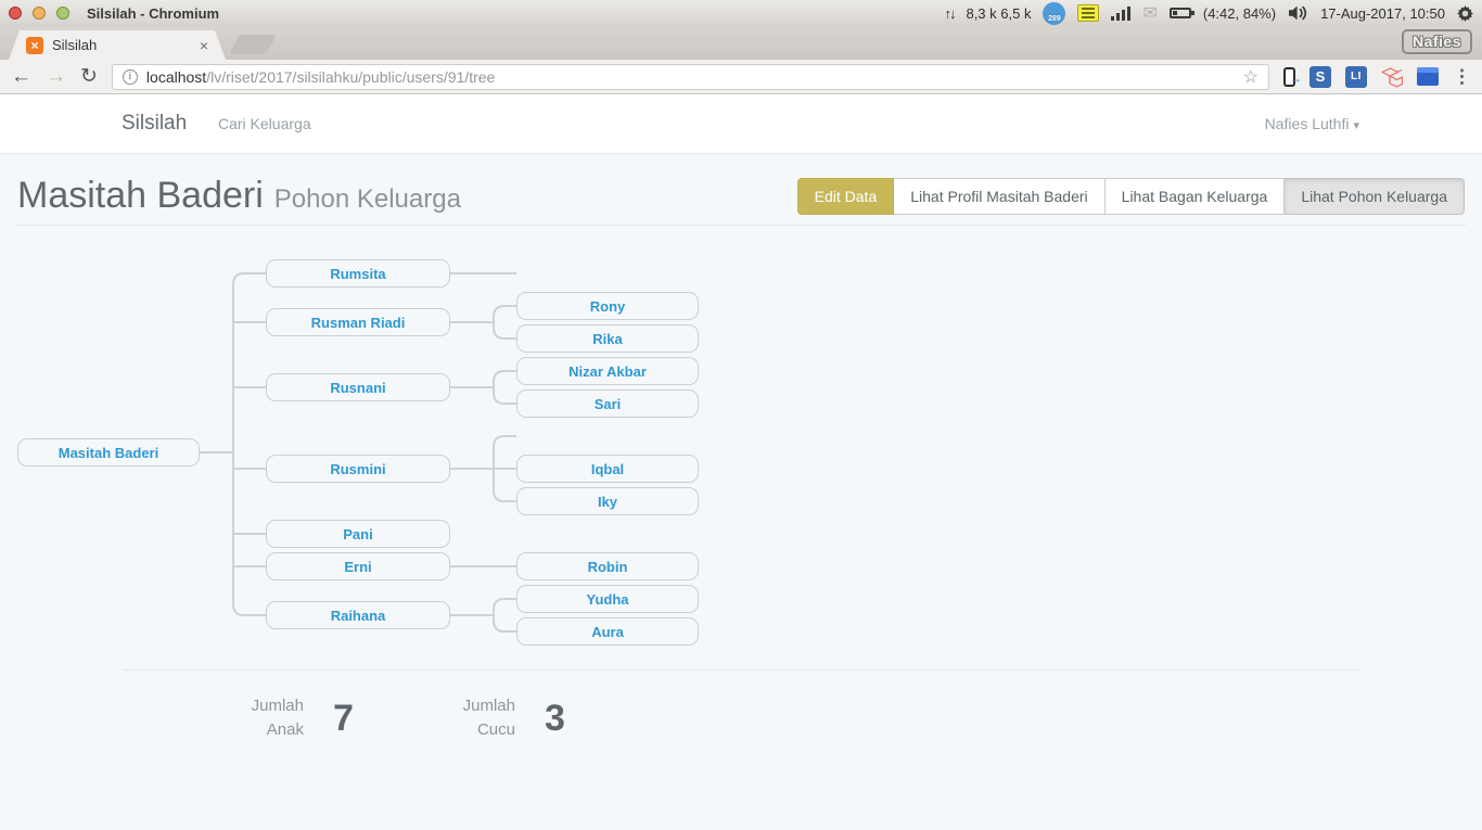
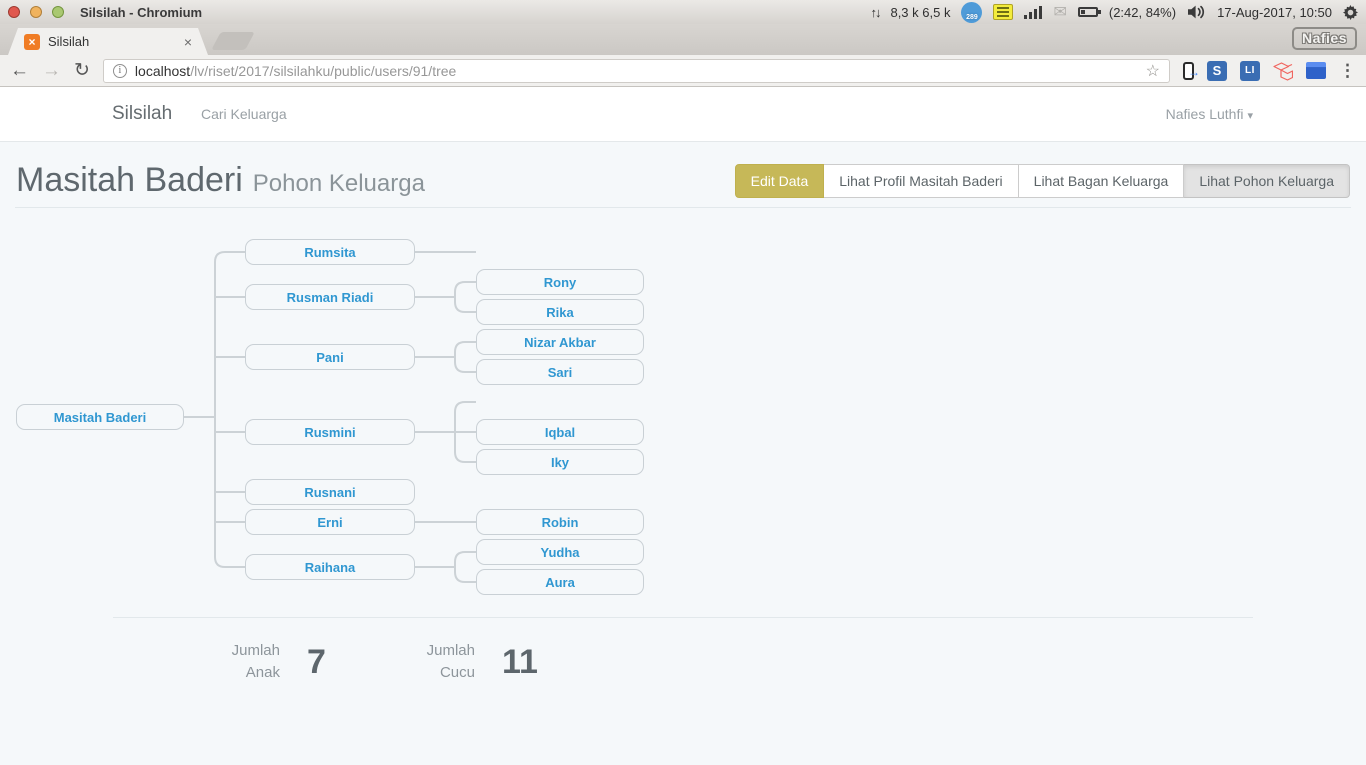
  Silsilah - Chromium
  ↑↓
  8,3 k 6,5 k
  ✉
- (4:42, 84%)
+ (2:42, 84%)
  17-Aug-2017, 10:50
  ×
  Silsilah
  ×
  Nafies
  ←
  →
  ↻
  i
  localhost
  /lv/riset/2017/silsilahku/public/users/91/tree
  ☆
  →
  S
  LI
  ⋮
  Silsilah
  Cari Keluarga
  Nafies Luthfi ▾
  Masitah Baderi Pohon Keluarga
  Edit Data
  Lihat Profil Masitah Baderi
  Lihat Bagan Keluarga
  Lihat Pohon Keluarga
  Masitah Baderi
  Rumsita
  Rusman Riadi
- Rusnani
+ Pani
  Rusmini
- Pani
+ Rusnani
  Erni
  Raihana
  Rony
  Rika
  Nizar Akbar
  Sari
  Iqbal
  Iky
  Robin
  Yudha
  Aura
  Jumlah Anak
  7
  Jumlah Cucu
- 3
+ 11
